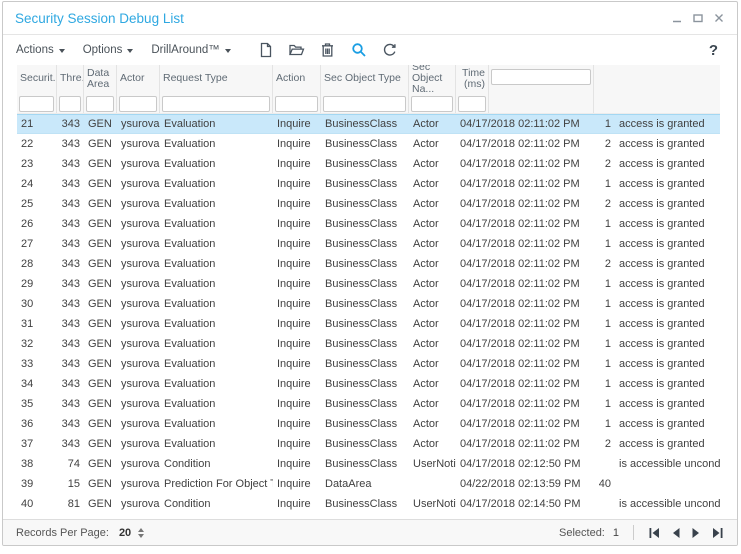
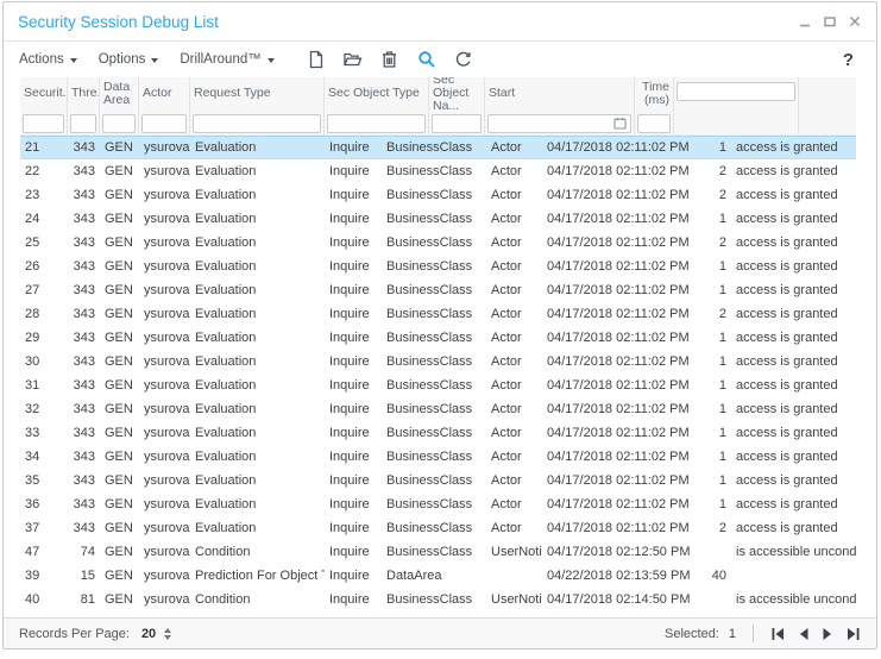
  Security Session Debug List
  Actions
  Options
  DrillAround™
  ?
  Securit.
  Data Area
  Actor
  Request Type
- Action
  Sec Object Type
  Sec Object Na...
+ Start
  Time (ms)
  21
  343
  GEN
  ysurova
  Evaluation
  Inquire
  BusinessClass
  Actor
  04/17/2018 02:11:02 PM
  1
  access is granted
  22
  343
  GEN
  ysurova
  Evaluation
  Inquire
  BusinessClass
  Actor
  04/17/2018 02:11:02 PM
  2
  access is granted
  23
  343
  GEN
  ysurova
  Evaluation
  Inquire
  BusinessClass
  Actor
  04/17/2018 02:11:02 PM
  2
  access is granted
  24
  343
  GEN
  ysurova
  Evaluation
  Inquire
  BusinessClass
  Actor
  04/17/2018 02:11:02 PM
  1
  access is granted
  25
  343
  GEN
  ysurova
  Evaluation
  Inquire
  BusinessClass
  Actor
  04/17/2018 02:11:02 PM
  2
  access is granted
  26
  343
  GEN
  ysurova
  Evaluation
  Inquire
  BusinessClass
  Actor
  04/17/2018 02:11:02 PM
  1
  access is granted
  27
  343
  GEN
  ysurova
  Evaluation
  Inquire
  BusinessClass
  Actor
  04/17/2018 02:11:02 PM
  1
  access is granted
  28
  343
  GEN
  ysurova
  Evaluation
  Inquire
  BusinessClass
  Actor
  04/17/2018 02:11:02 PM
  2
  access is granted
  29
  343
  GEN
  ysurova
  Evaluation
  Inquire
  BusinessClass
  Actor
  04/17/2018 02:11:02 PM
  1
  access is granted
  30
  343
  GEN
  ysurova
  Evaluation
  Inquire
  BusinessClass
  Actor
  04/17/2018 02:11:02 PM
  1
  access is granted
  31
  343
  GEN
  ysurova
  Evaluation
  Inquire
  BusinessClass
  Actor
  04/17/2018 02:11:02 PM
  1
  access is granted
  32
  343
  GEN
  ysurova
  Evaluation
  Inquire
  BusinessClass
  Actor
  04/17/2018 02:11:02 PM
  1
  access is granted
  33
  343
  GEN
  ysurova
  Evaluation
  Inquire
  BusinessClass
  Actor
  04/17/2018 02:11:02 PM
  1
  access is granted
  34
  343
  GEN
  ysurova
  Evaluation
  Inquire
  BusinessClass
  Actor
  04/17/2018 02:11:02 PM
  1
  access is granted
  35
  343
  GEN
  ysurova
  Evaluation
  Inquire
  BusinessClass
  Actor
  04/17/2018 02:11:02 PM
  1
  access is granted
  36
  343
  GEN
  ysurova
  Evaluation
  Inquire
  BusinessClass
  Actor
  04/17/2018 02:11:02 PM
  1
  access is granted
  37
  343
  GEN
  ysurova
  Evaluation
  Inquire
  BusinessClass
  Actor
  04/17/2018 02:11:02 PM
  2
  access is granted
- 38
+ 47
  74
  GEN
  ysurova
  Condition
  Inquire
  BusinessClass
  04/17/2018 02:12:50 PM
  is accessible uncond
  39
  15
  GEN
  ysurova
  Prediction For Object
  Inquire
  DataArea
  04/22/2018 02:13:59 PM
  40
  40
  81
  GEN
  ysurova
  Condition
  Inquire
  BusinessClass
  04/17/2018 02:14:50 PM
  is accessible uncond
  Records Per Page:
  20
  Selected:
  1
